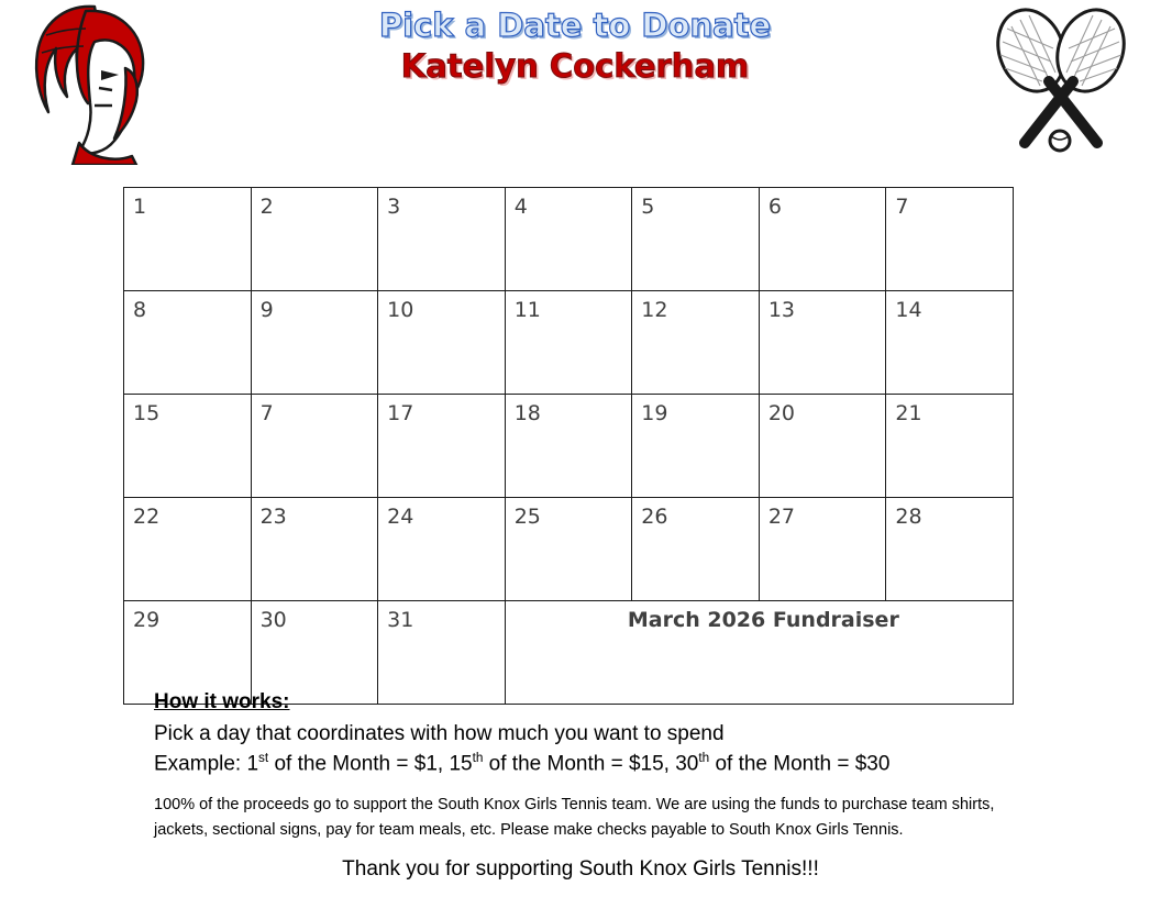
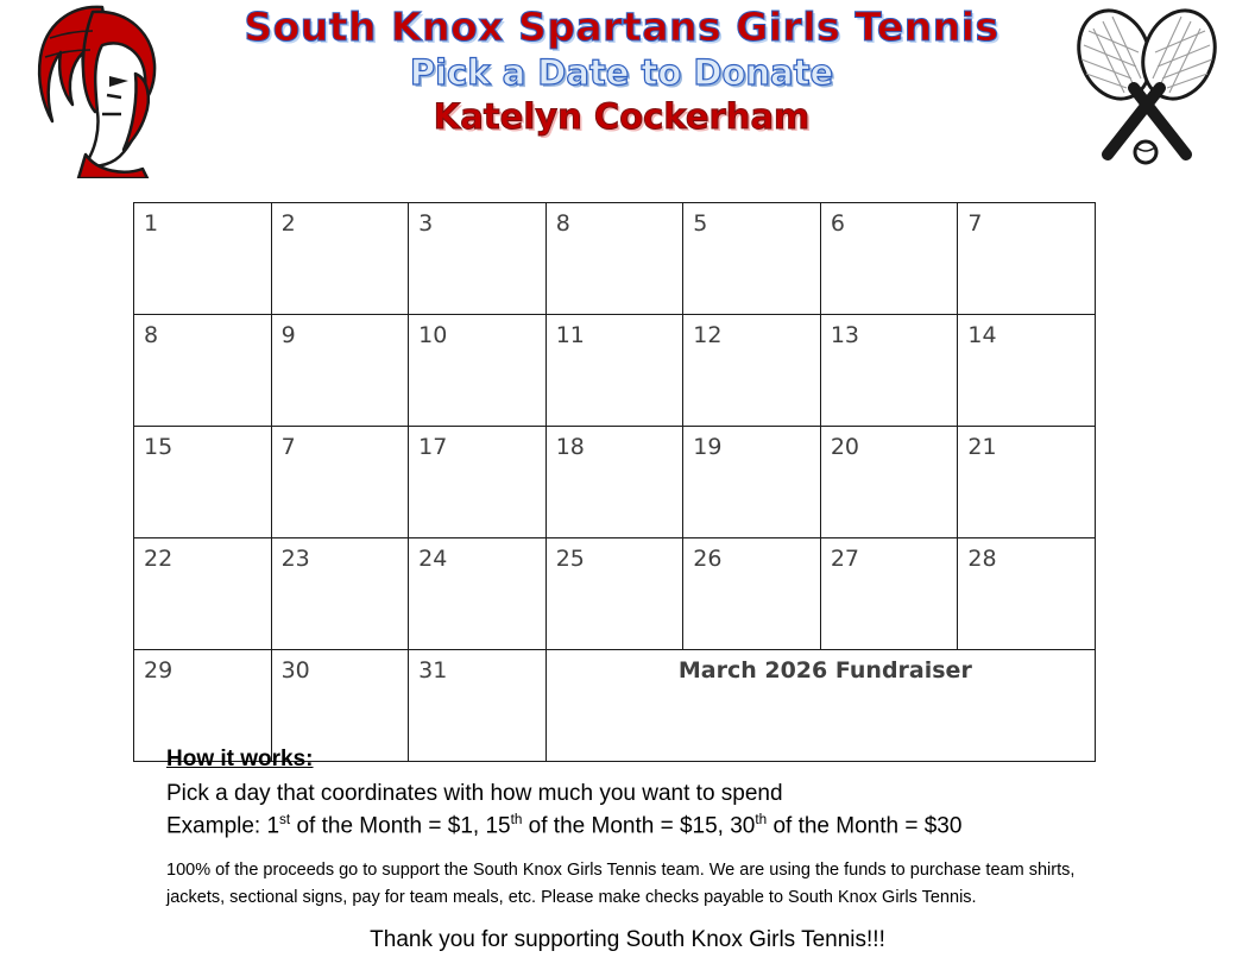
+ South Knox Spartans Girls Tennis
  Pick a Date to Donate
  Katelyn Cockerham
- 1	2	3	4	5	6	7
+ 1	2	3	8	5	6	7
  8	9	10	11	12	13	14
  15	7	17	18	19	20	21
  22	23	24	25	26	27	28
  29	30	31	March 2026 Fundraiser
  How it works:
  Pick a day that coordinates with how much you want to spend
  Example: 1st of the Month = $1, 15th of the Month = $15, 30th of the Month = $30
  100% of the proceeds go to support the South Knox Girls Tennis team. We are using the funds to purchase team shirts, jackets, sectional signs, pay for team meals, etc. Please make checks payable to South Knox Girls Tennis.
  Thank you for supporting South Knox Girls Tennis!!!
